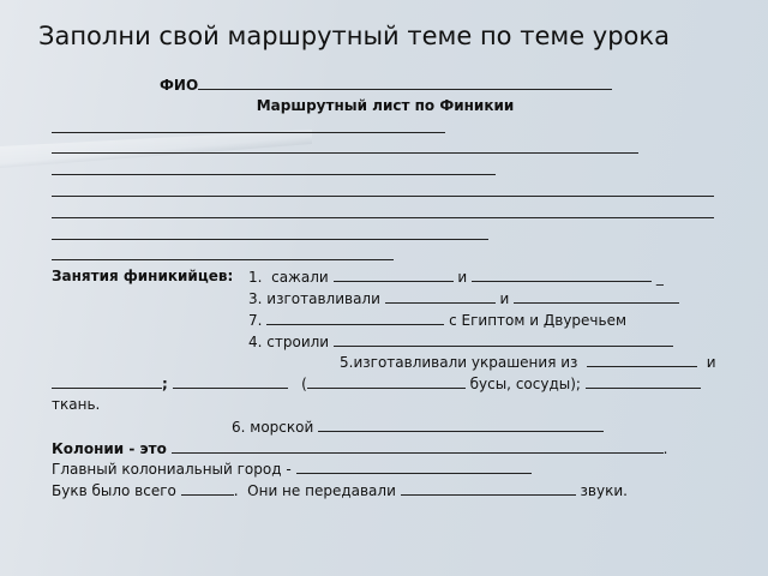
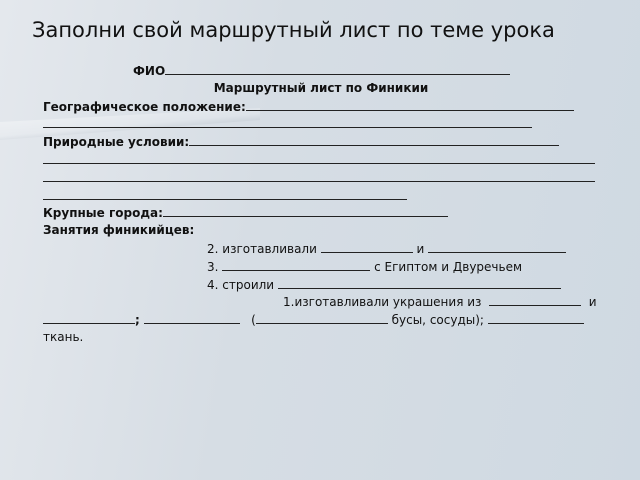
- Заполни свой маршрутный теме по теме урока
+ Заполни свой маршрутный лист по теме урока
  ФИО
  Маршрутный лист по Финикии
+ Географическое положение:
+ Природные условии:
+ Крупные города:
  Занятия финикийцев:
- 1. сажали и _
- 3. изготавливали и
+ 2. изготавливали и
- 7. с Египтом и Двуречьем
+ 3. с Египтом и Двуречьем
  4. строили
- 5.изготавливали украшения из и
+ 1.изготавливали украшения из и
  ; ( бусы, сосуды);
  ткань.
- 6. морской
- Колонии - это .
- Главный колониальный город -
- Букв было всего . Они не передавали звуки.
